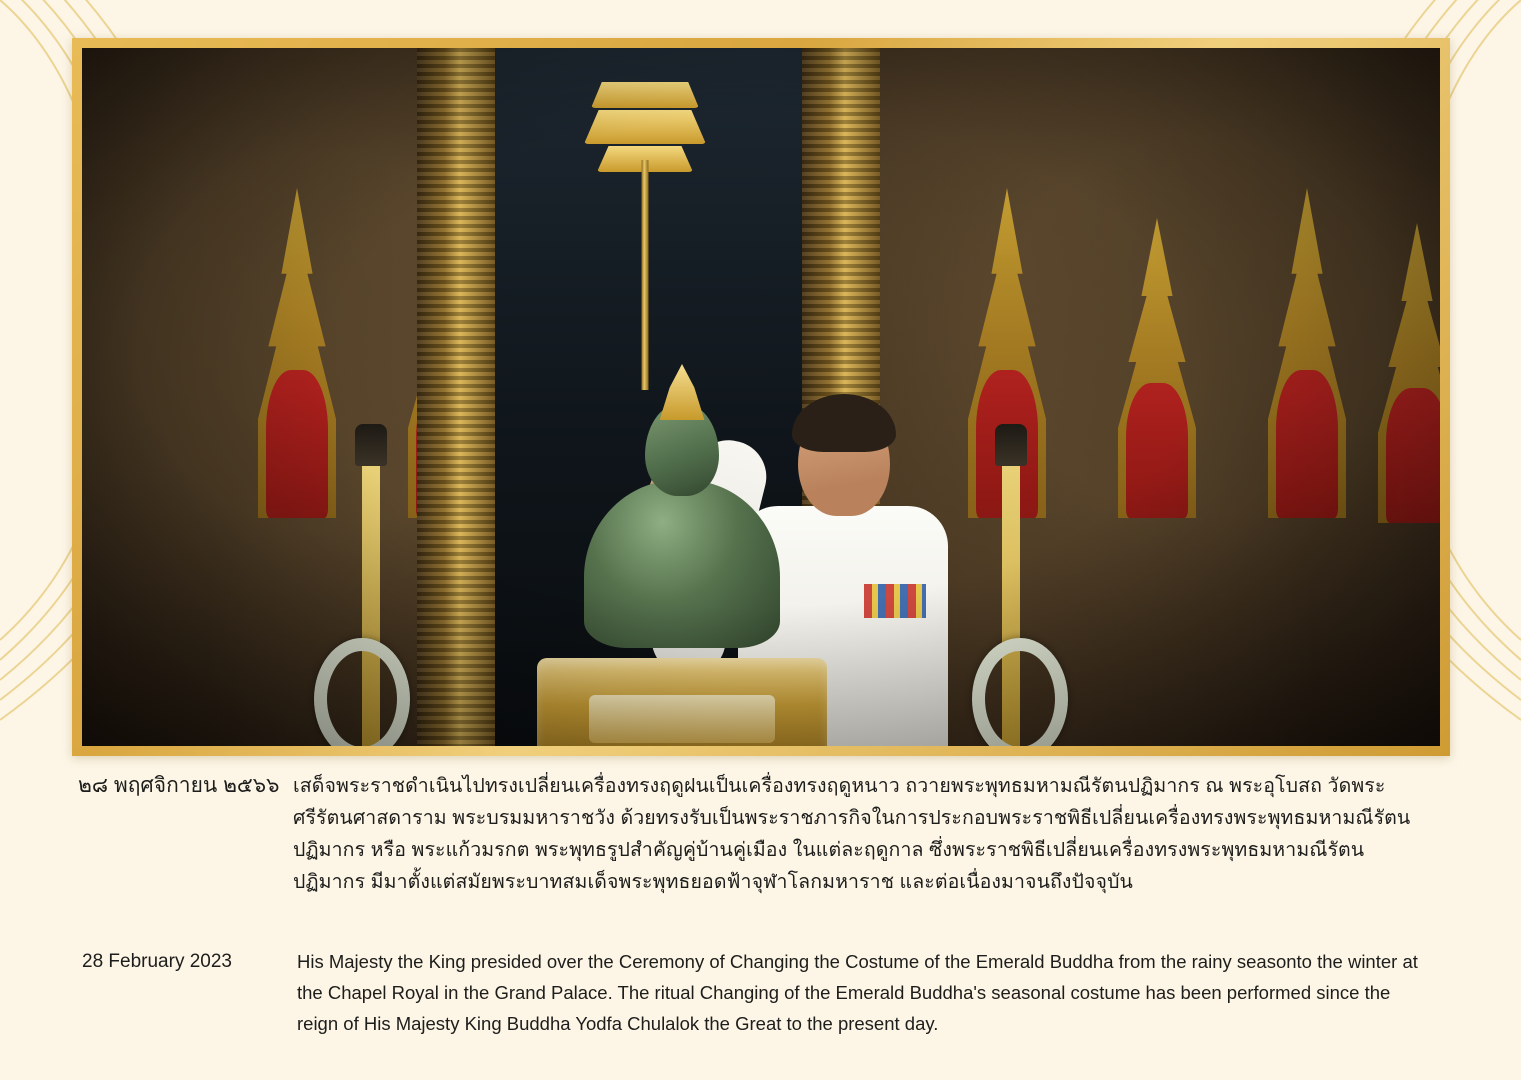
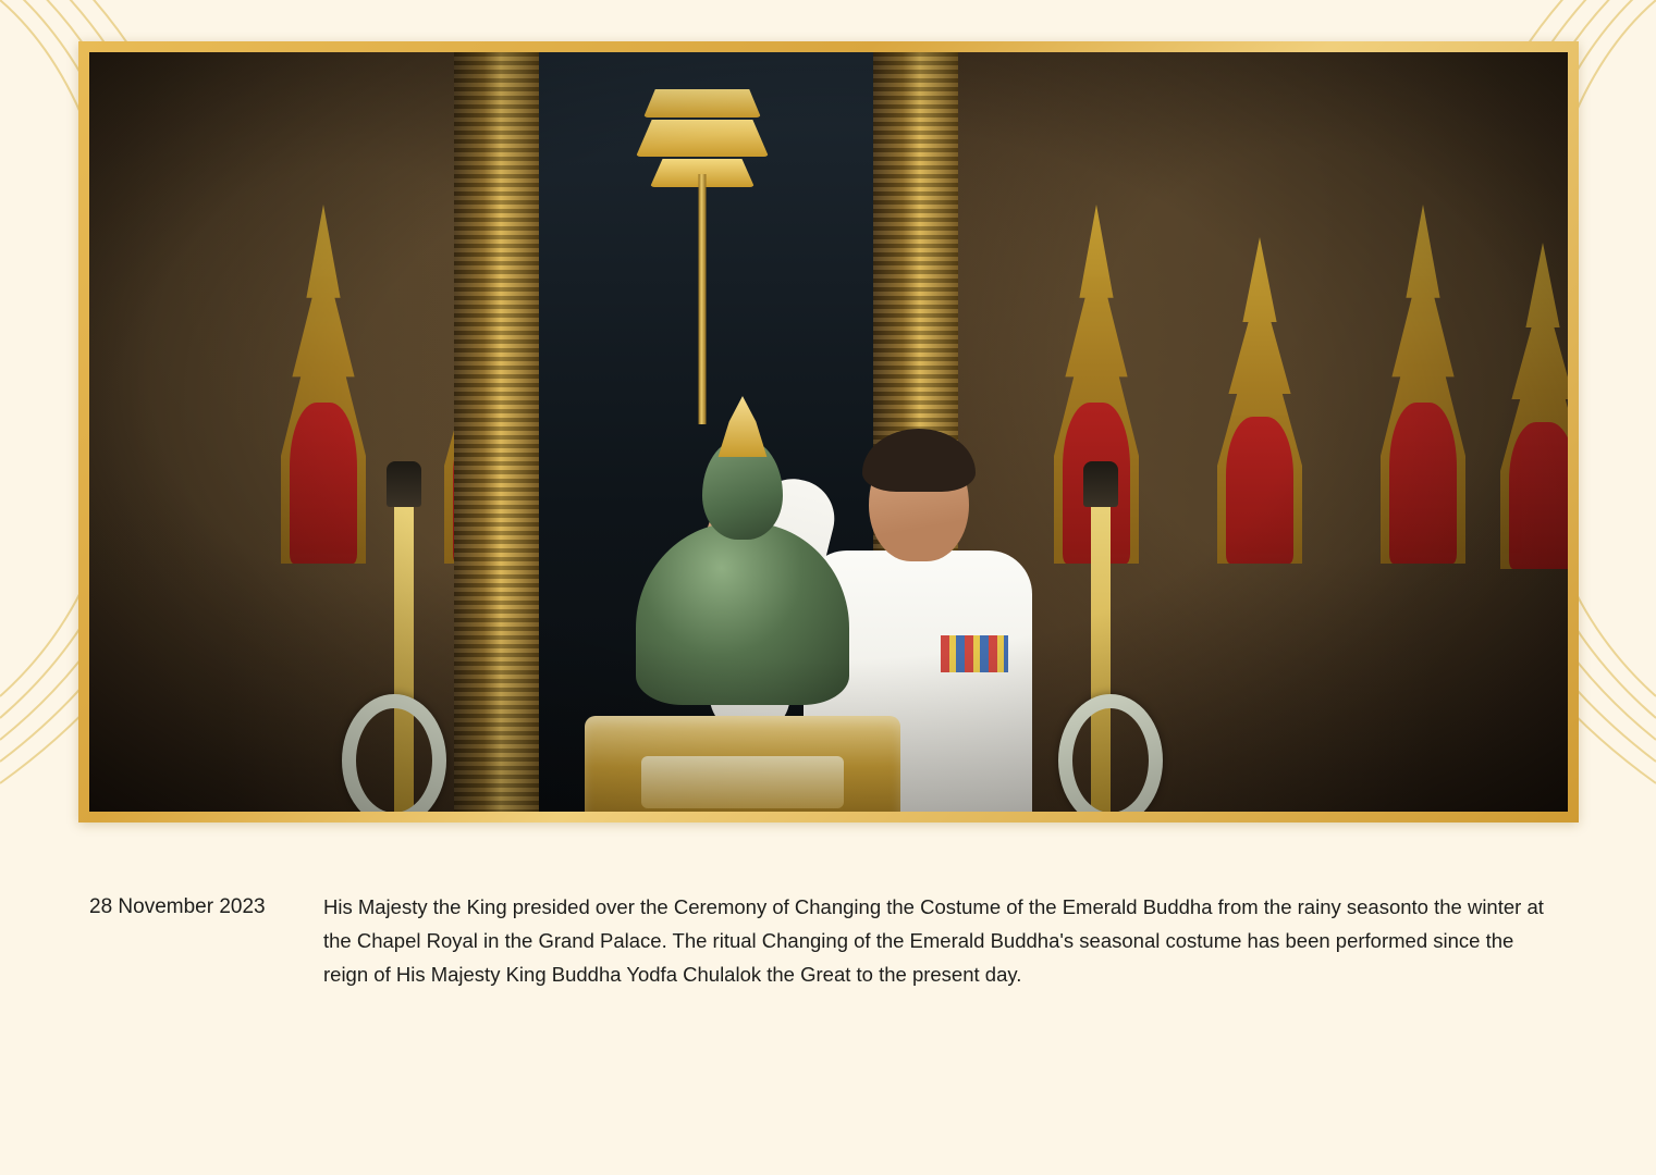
- ๒๘ พฤศจิกายน ๒๕๖๖
- เสด็จพระราชดำเนินไปทรงเปลี่ยนเครื่องทรงฤดูฝนเป็นเครื่องทรงฤดูหนาว ถวายพระพุทธมหามณีรัตนปฏิมากร ณ พระอุโบสถ วัดพระศรีรัตนศาสดาราม พระบรมมหาราชวัง ด้วยทรงรับเป็นพระราชภารกิจในการประกอบพระราชพิธีเปลี่ยนเครื่องทรงพระพุทธมหามณีรัตนปฏิมากร หรือ พระแก้วมรกต พระพุทธรูปสำคัญคู่บ้านคู่เมือง ในแต่ละฤดูกาล ซึ่งพระราชพิธีเปลี่ยนเครื่องทรงพระพุทธมหามณีรัตนปฏิมากร มีมาตั้งแต่สมัยพระบาทสมเด็จพระพุทธยอดฟ้าจุฬาโลกมหาราช และต่อเนื่องมาจนถึงปัจจุบัน
- 28 February 2023
+ 28 November 2023
  His Majesty the King presided over the Ceremony of Changing the Costume of the Emerald Buddha from the rainy seasonto the winter at the Chapel Royal in the Grand Palace. The ritual Changing of the Emerald Buddha's seasonal costume has been performed since the reign of His Majesty King Buddha Yodfa Chulalok the Great to the present day.
